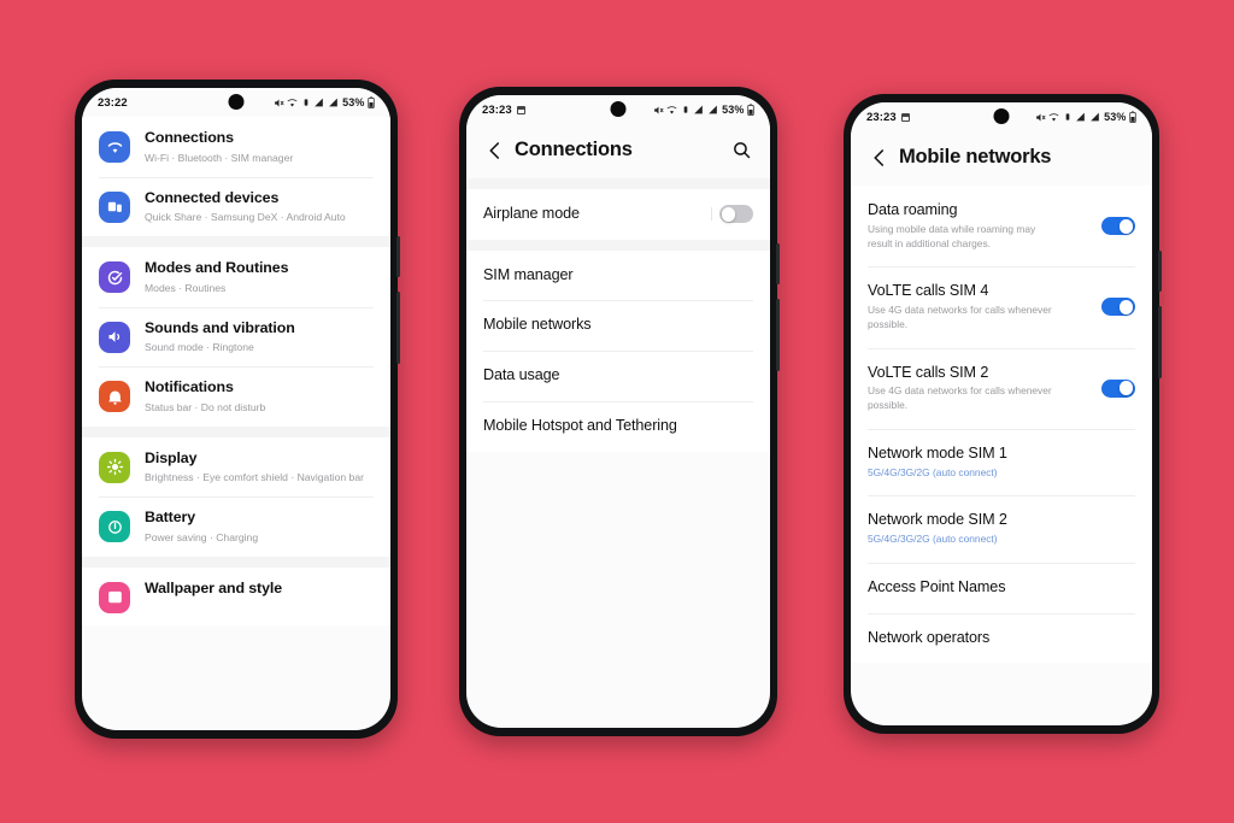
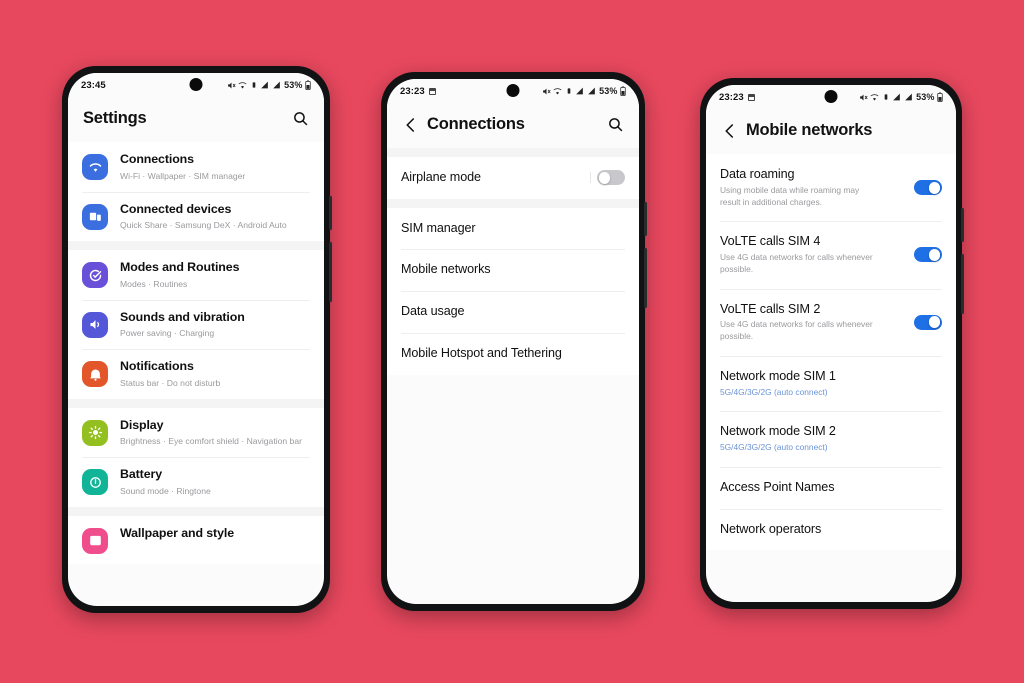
- 23:22
+ 23:45
  53%
+ Settings
  Connections
- Wi-Fi · Bluetooth · SIM manager
+ Wi-Fi · Wallpaper · SIM manager
  Connected devices
  Quick Share · Samsung DeX · Android Auto
  Modes and Routines
  Modes · Routines
  Sounds and vibration
- Sound mode · Ringtone
+ Power saving · Charging
  Notifications
  Status bar · Do not disturb
  Display
  Brightness · Eye comfort shield · Navigation bar
  Battery
- Power saving · Charging
+ Sound mode · Ringtone
  Wallpaper and style
  23:23
  53%
  Connections
  Airplane mode
  SIM manager
  Mobile networks
  Data usage
  Mobile Hotspot and Tethering
  23:23
  53%
  Mobile networks
  Data roaming
  Using mobile data while roaming may result in additional charges.
  VoLTE calls SIM 4
  Use 4G data networks for calls whenever possible.
  VoLTE calls SIM 2
  Use 4G data networks for calls whenever possible.
  Network mode SIM 1
  5G/4G/3G/2G (auto connect)
  Network mode SIM 2
  5G/4G/3G/2G (auto connect)
  Access Point Names
  Network operators
